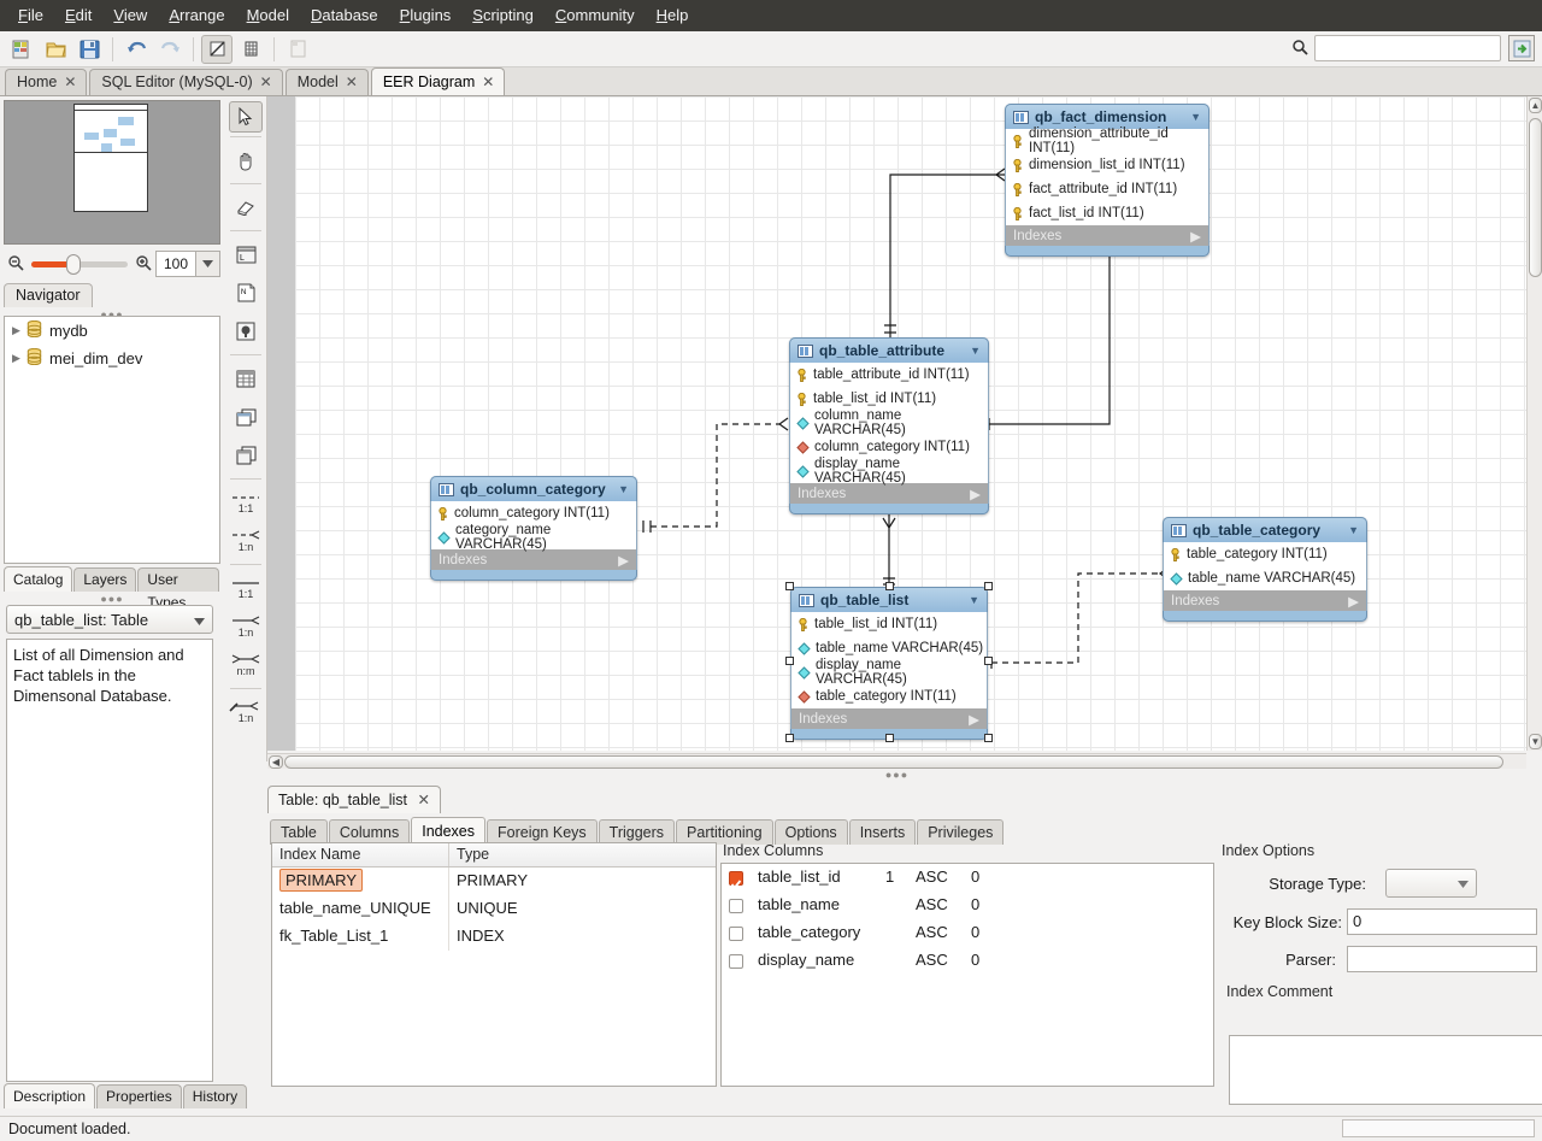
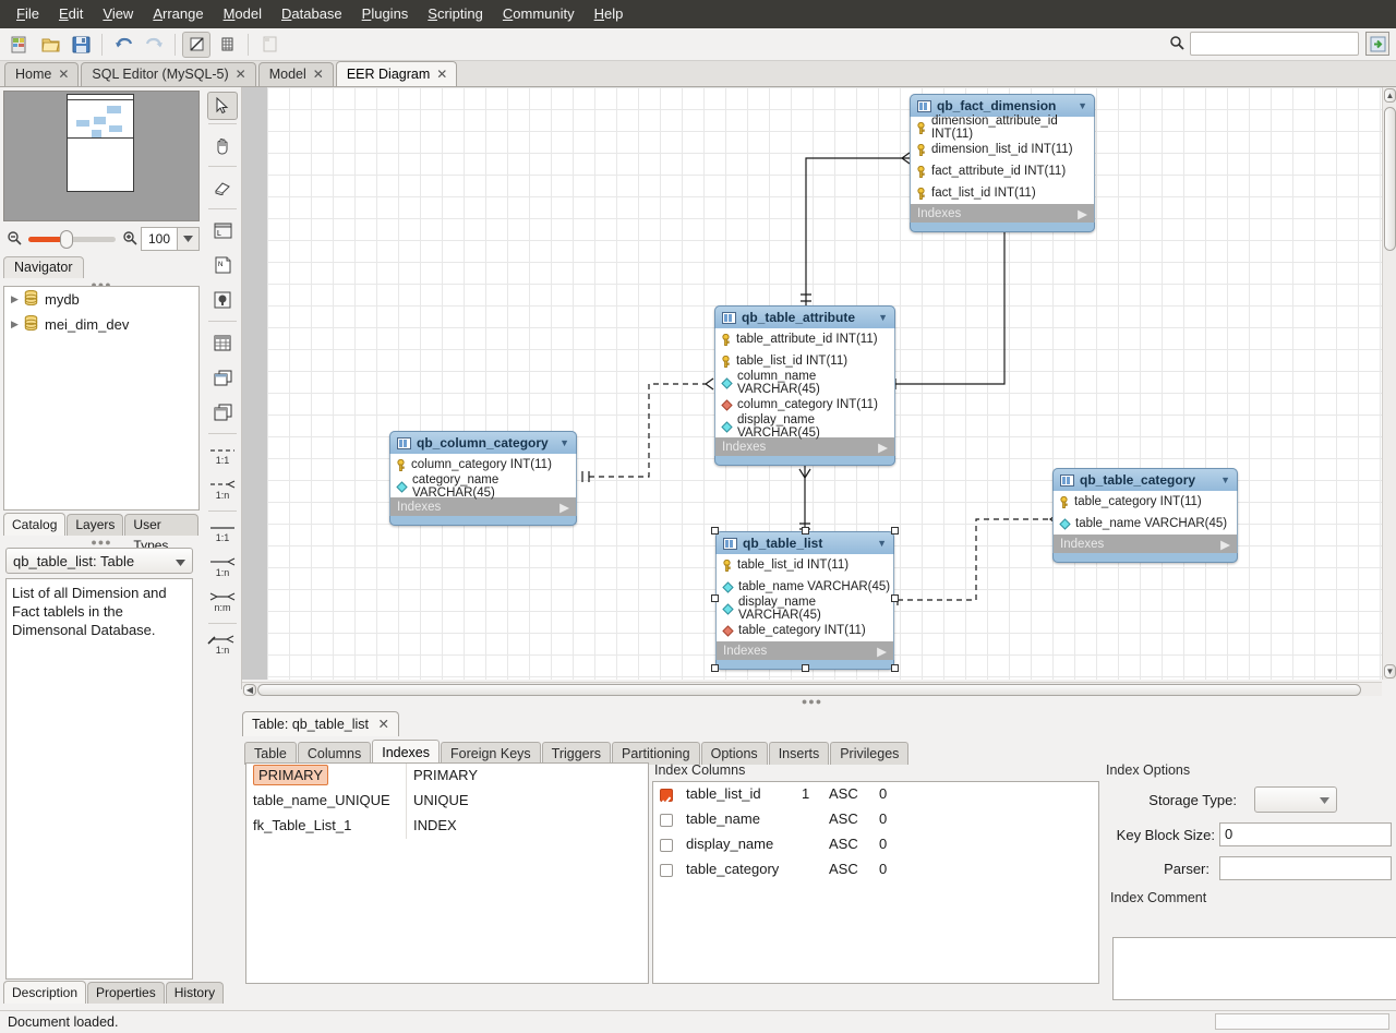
  File
  Edit
  View
  Arrange
  Model
  Database
  Plugins
  Scripting
  Community
  Help
  Home
  ✕
- SQL Editor (MySQL-0)
+ SQL Editor (MySQL-5)
  ✕
  Model
  ✕
  EER Diagram
  ✕
  100
  Navigator
  ●●●
  ▶
  mydb
  ▶
  mei_dim_dev
  Catalog
  Layers
  User Types
  ●●●
  qb_table_list: Table
  List of all Dimension and Fact tablels in the Dimensonal Database.
  Description
  Properties
  History
  1:1
  1:n
  1:1
  1:n
  n:m
  1:n
  qb_fact_dimension
  ▼
  dimension_attribute_id INT(11)
  dimension_list_id INT(11)
  fact_attribute_id INT(11)
  fact_list_id INT(11)
  Indexes
  ▶
  qb_table_attribute
  ▼
  table_attribute_id INT(11)
  table_list_id INT(11)
  column_name VARCHAR(45)
  column_category INT(11)
  display_name VARCHAR(45)
  Indexes
  ▶
  qb_column_category
  ▼
  column_category INT(11)
  category_name VARCHAR(45)
  Indexes
  ▶
  qb_table_list
  ▼
  table_list_id INT(11)
  table_name VARCHAR(45)
  display_name VARCHAR(45)
  table_category INT(11)
  Indexes
  ▶
  qb_table_category
  ▼
  table_category INT(11)
  table_name VARCHAR(45)
  Indexes
  ▶
  ▲
  ▼
  ◀
  ●●●
  Table: qb_table_list ✕
  Table
  Columns
  Indexes
  Foreign Keys
  Triggers
  Partitioning
  Options
  Inserts
  Privileges
- Index Name
- Type
  PRIMARY
  PRIMARY
  table_name_UNIQUE
  UNIQUE
  fk_Table_List_1
  INDEX
  Index Columns
  table_list_id
  1
  ASC
  0
  table_name
  ASC
  0
- table_category
+ display_name
  ASC
  0
- display_name
+ table_category
  ASC
  0
  Index Options
  Storage Type:
  Key Block Size:
  0
  Parser:
  Index Comment
  Document loaded.
